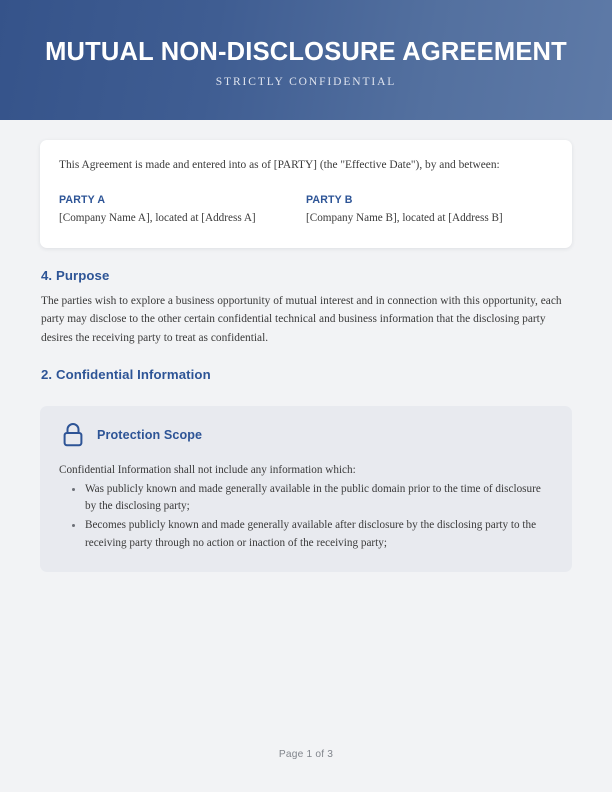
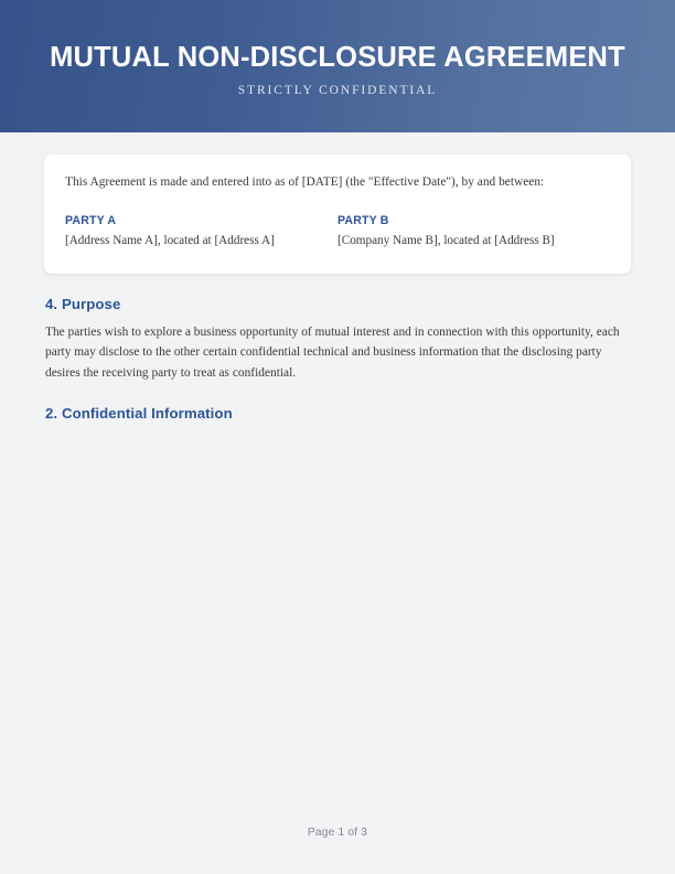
  MUTUAL NON-DISCLOSURE AGREEMENT
  STRICTLY CONFIDENTIAL
- This Agreement is made and entered into as of [PARTY] (the "Effective Date"), by and between:
+ This Agreement is made and entered into as of [DATE] (the "Effective Date"), by and between:
  PARTY A
- [Company Name A], located at [Address A]
+ [Address Name A], located at [Address A]
  PARTY B
  [Company Name B], located at [Address B]
  4. Purpose
  The parties wish to explore a business opportunity of mutual interest and in connection with this opportunity, each party may disclose to the other certain confidential technical and business information that the disclosing party desires the receiving party to treat as confidential.
  2. Confidential Information
- Protection Scope
- Confidential Information shall not include any information which:
- Was publicly known and made generally available in the public domain prior to the time of disclosure by the disclosing party;
- Becomes publicly known and made generally available after disclosure by the disclosing party to the receiving party through no action or inaction of the receiving party;
  Page 1 of 3
